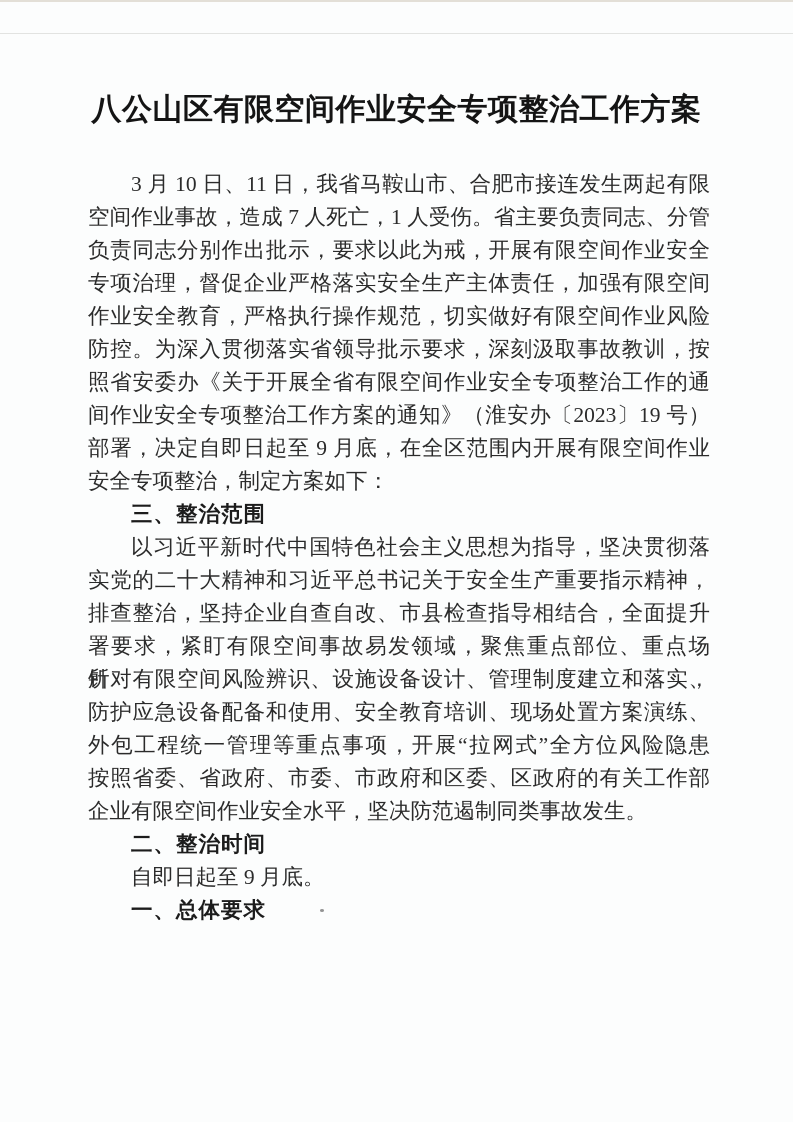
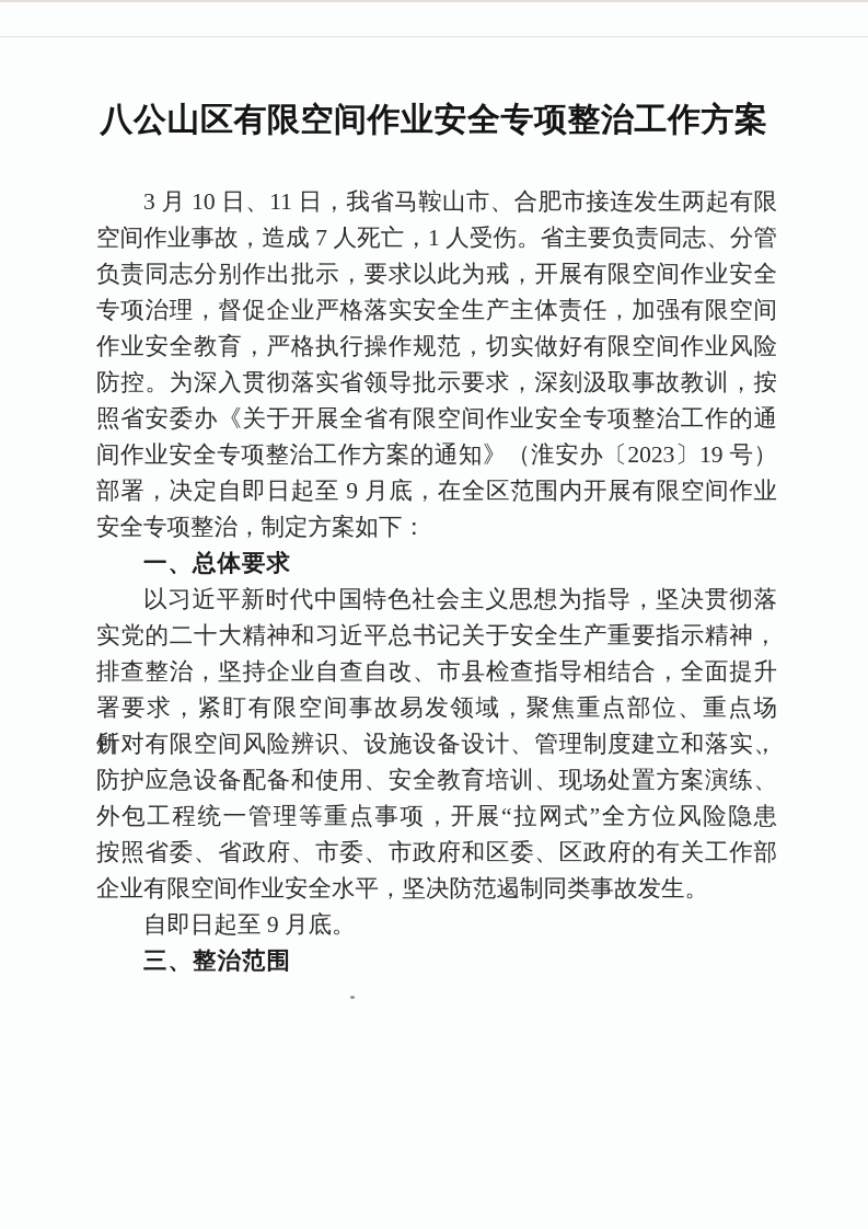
  八公山区有限空间作业安全专项整治工作方案
  3 月 10 日、11 日，我省马鞍山市、合肥市接连发生两起有限
  空间作业事故，造成 7 人死亡，1 人受伤。省主要负责同志、分管
  负责同志分别作出批示，要求以此为戒，开展有限空间作业安全
  专项治理，督促企业严格落实安全生产主体责任，加强有限空间
  作业安全教育，严格执行操作规范，切实做好有限空间作业风险
  防控。为深入贯彻落实省领导批示要求，深刻汲取事故教训，按
  照省安委办《关于开展全省有限空间作业安全专项整治工作的通
  间作业安全专项整治工作方案的通知》（淮安办〔2023〕19 号）
  部署，决定自即日起至 9 月底，在全区范围内开展有限空间作业
  安全专项整治，制定方案如下：
- 三、整治范围
+ 一、总体要求
  以习近平新时代中国特色社会主义思想为指导，坚决贯彻落
  实党的二十大精神和习近平总书记关于安全生产重要指示精神，
  排查整治，坚持企业自查自改、市县检查指导相结合，全面提升
  署要求，紧盯有限空间事故易发领域，聚焦重点部位、重点场所，
  针对有限空间风险辨识、设施设备设计、管理制度建立和落实、
  防护应急设备配备和使用、安全教育培训、现场处置方案演练、
  外包工程统一管理等重点事项，开展“拉网式”全方位风险隐患
  按照省委、省政府、市委、市政府和区委、区政府的有关工作部
  企业有限空间作业安全水平，坚决防范遏制同类事故发生。
- 二、整治时间
  自即日起至 9 月底。
- 一、总体要求
+ 三、整治范围
